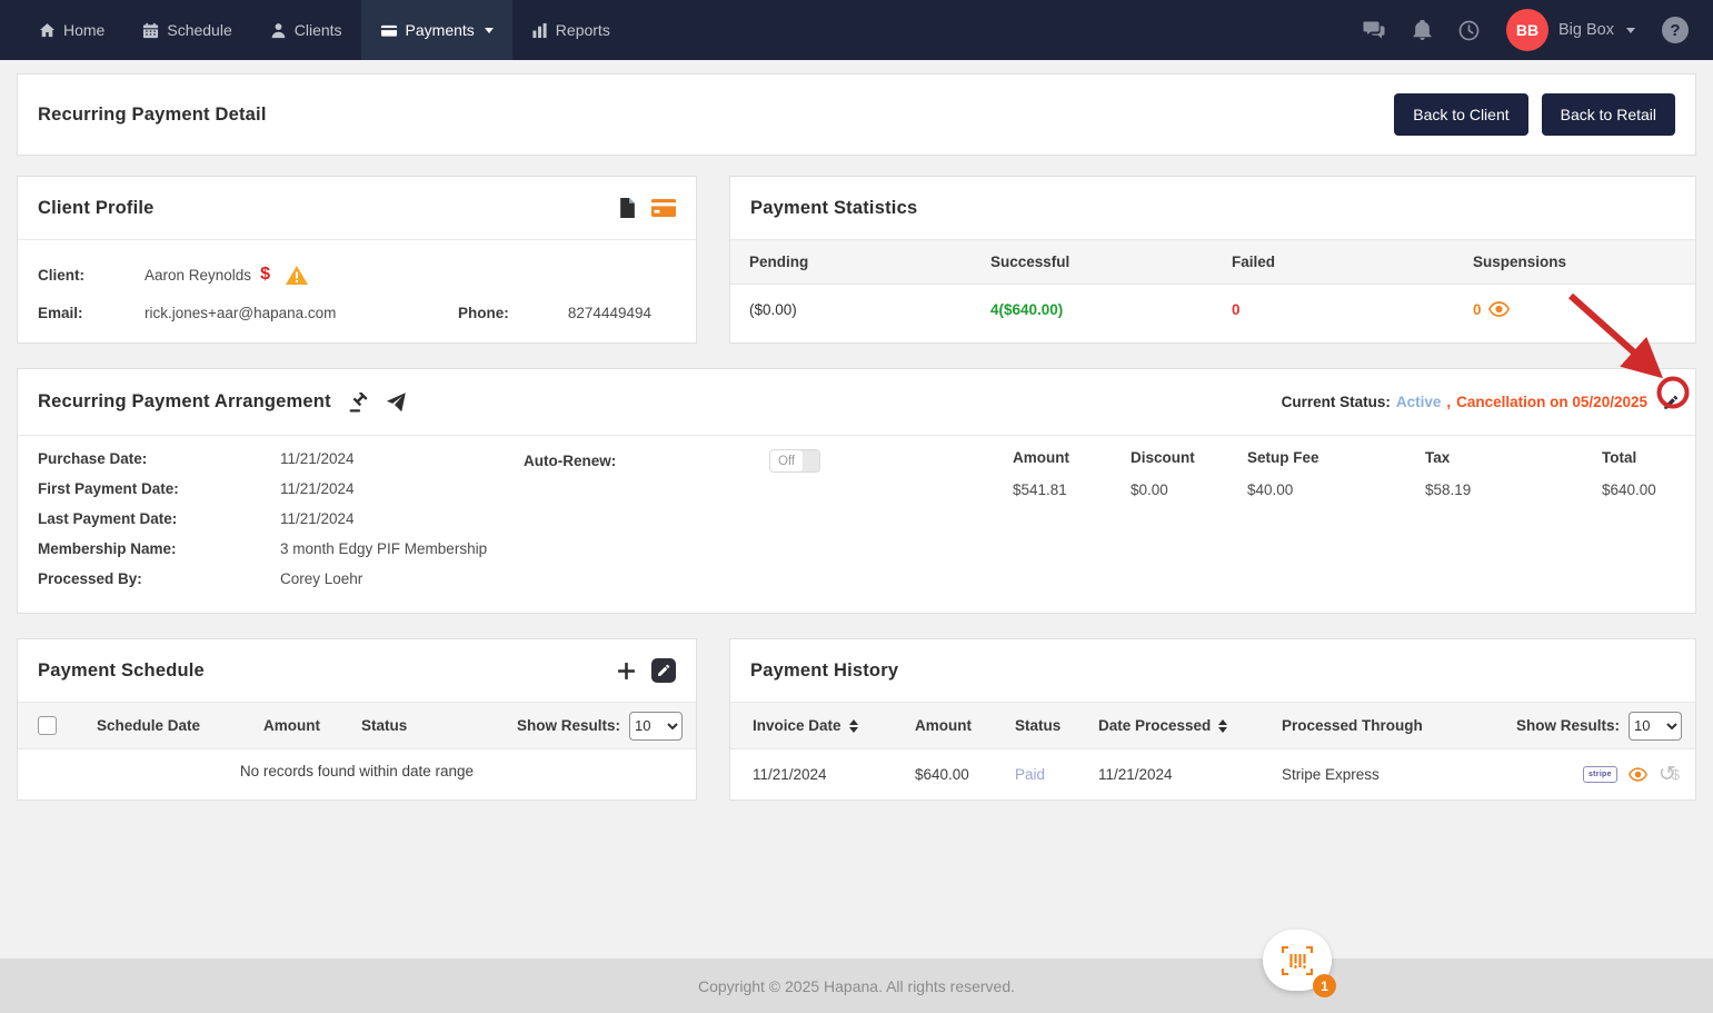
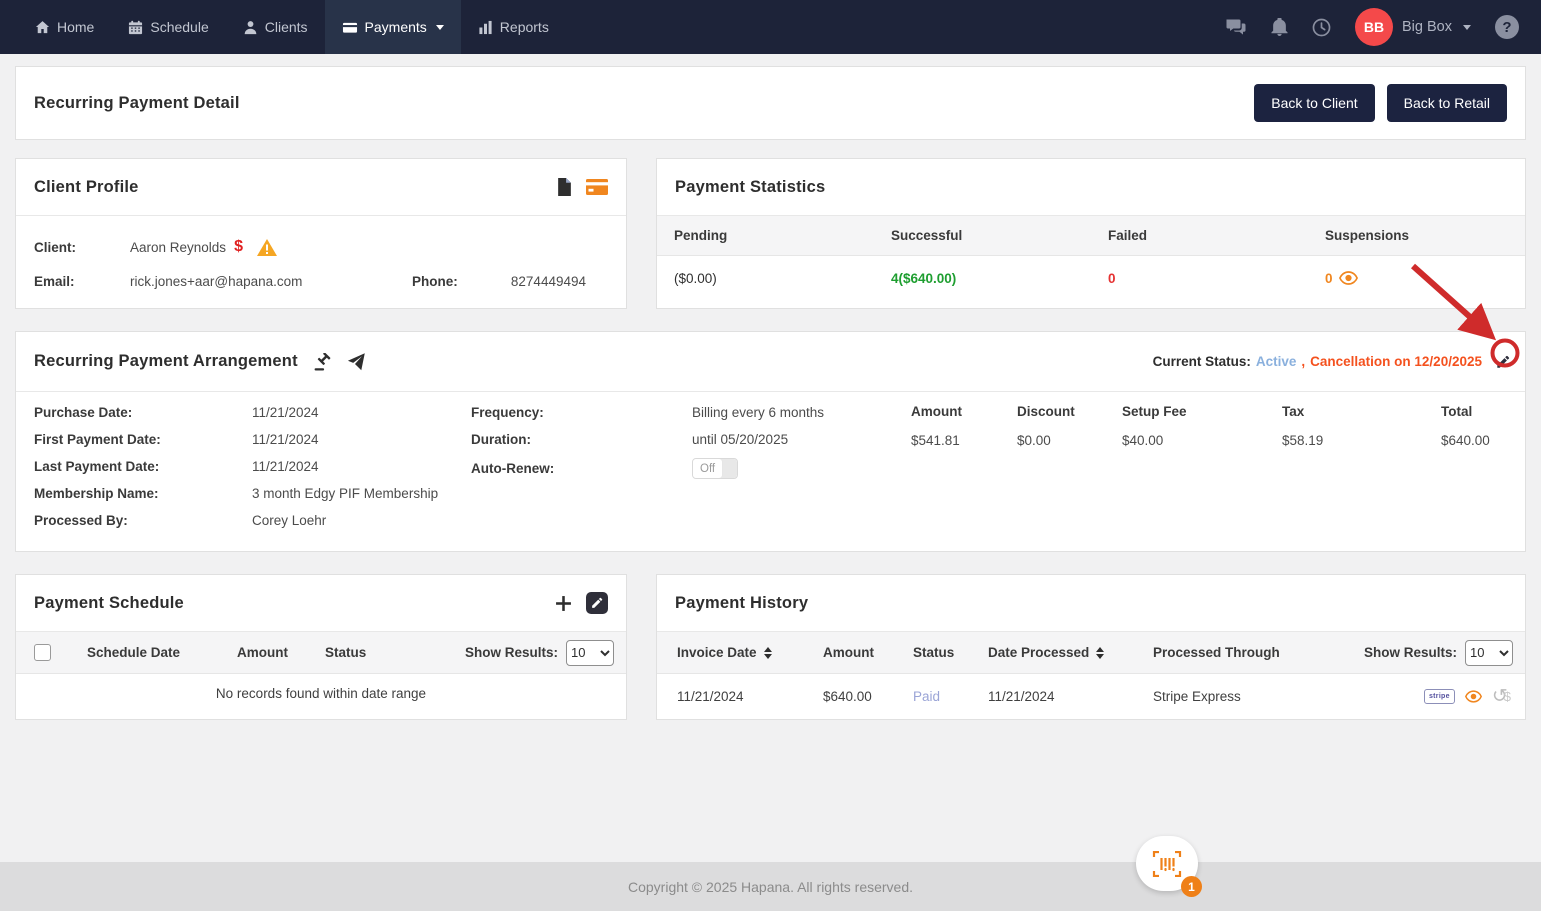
  Home
  Schedule
  Clients
  Payments
  Reports
  BB
  Big Box
  ?
  Recurring Payment Detail
  Back to Client
  Back to Retail
  Client Profile
  Client:
  Aaron Reynolds
  $
  Email:
  rick.jones+aar@hapana.com
  Phone:
  8274449494
  Payment Statistics
  Pending
  Successful
  Failed
  Suspensions
  ($0.00)
  4($640.00)
  0
  0
  Recurring Payment Arrangement
  Current Status:
  Active
  ,
- Cancellation on 05/20/2025
+ Cancellation on 12/20/2025
  Purchase Date:
  11/21/2024
  First Payment Date:
  11/21/2024
  Last Payment Date:
  11/21/2024
  Membership Name:
  3 month Edgy PIF Membership
  Processed By:
  Corey Loehr
+ Frequency:
+ Billing every 6 months
+ Duration:
+ until 05/20/2025
  Auto-Renew:
  Off
  Amount
  Discount
  Setup Fee
  Tax
  Total
  $541.81
  $0.00
  $40.00
  $58.19
  $640.00
  Payment Schedule
  Schedule Date
  Amount
  Status
  Show Results:
  10
  No records found within date range
  Payment History
  Invoice Date
  Amount
  Status
  Date Processed
  Processed Through
  Show Results:
  10
  11/21/2024
  $640.00
  Paid
  11/21/2024
  Stripe Express
  ↺
  $
  1
  Copyright © 2025 Hapana. All rights reserved.
